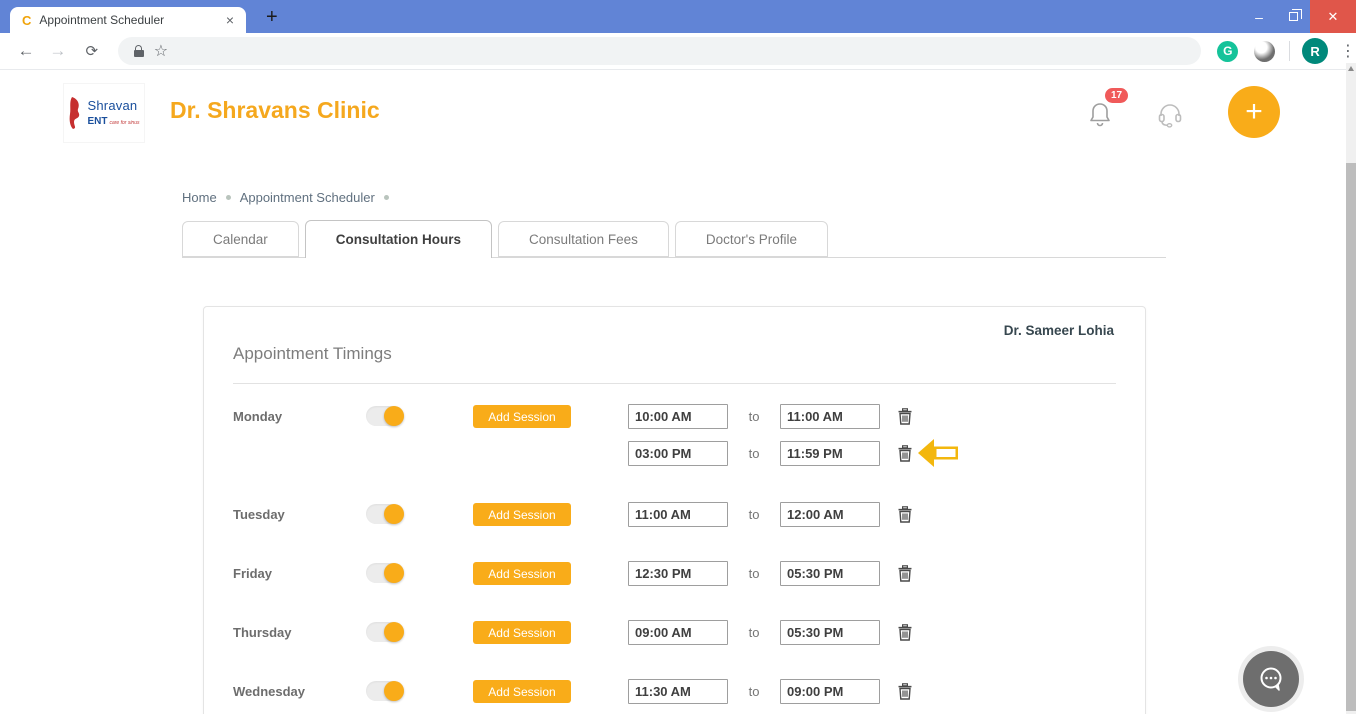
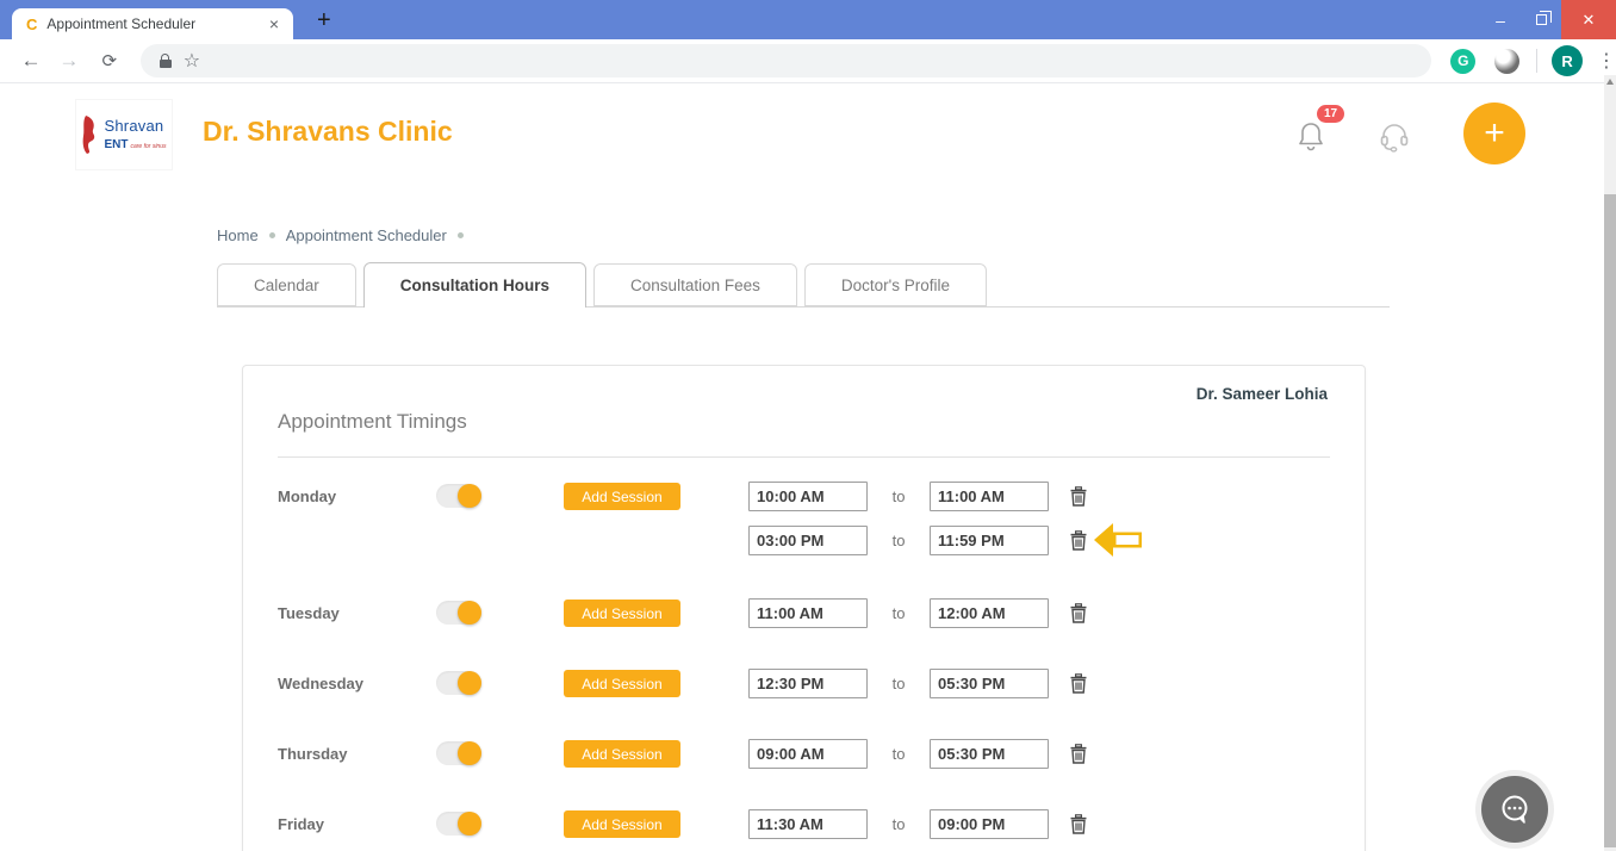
  C
  Appointment Scheduler
  ×
  +
  –
  ✕
  ←
  →
  ⟳
  ☆
  G
  R
  ⋮
  Shravan
  Dr. Shravans Clinic
  17
  +
  Home
  Appointment Scheduler
  Calendar
  Consultation Hours
  Consultation Fees
  Doctor's Profile
  Dr. Sameer Lohia
  Appointment Timings
  Monday
  Add Session
  10:00 AM
  to
  11:00 AM
  03:00 PM
  to
  11:59 PM
  Tuesday
  Add Session
  11:00 AM
  to
  12:00 AM
- Friday
+ Wednesday
  Add Session
  12:30 PM
  to
  05:30 PM
  Thursday
  Add Session
  09:00 AM
  to
  05:30 PM
- Wednesday
+ Friday
  Add Session
  11:30 AM
  to
  09:00 PM
